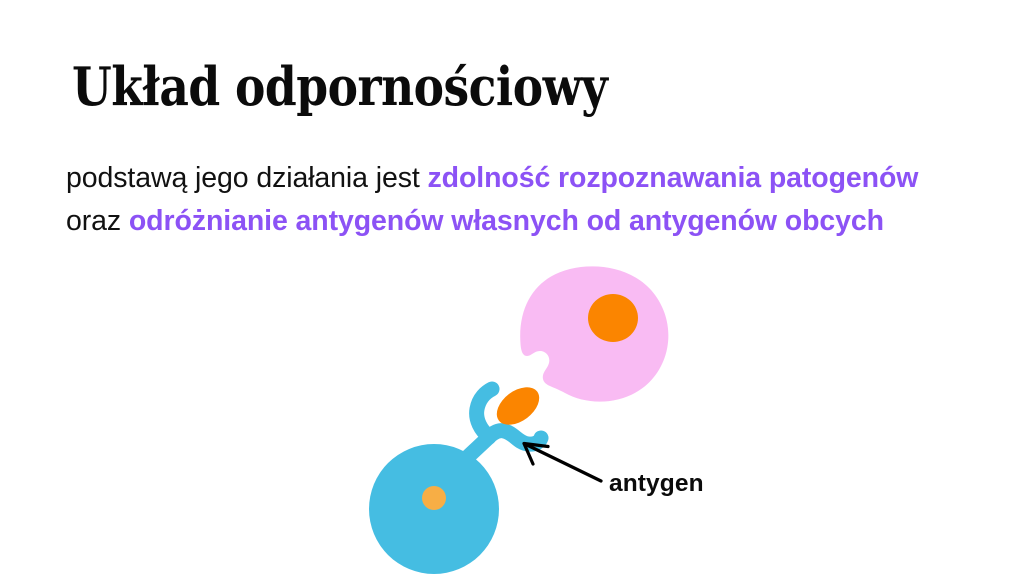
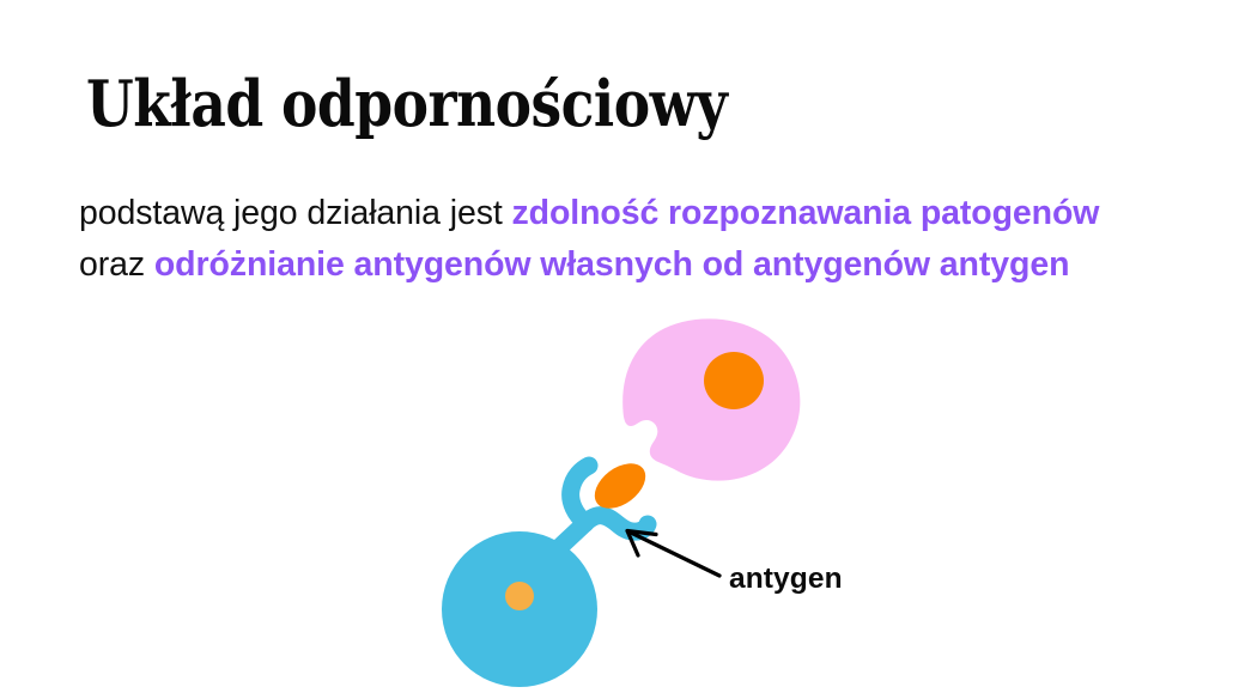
  Układ odpornościowy
- podstawą jego działania jest zdolność rozpoznawania patogenów oraz odróżnianie antygenów własnych od antygenów obcych
+ podstawą jego działania jest zdolność rozpoznawania patogenów oraz odróżnianie antygenów własnych od antygenów antygen
  antygen
